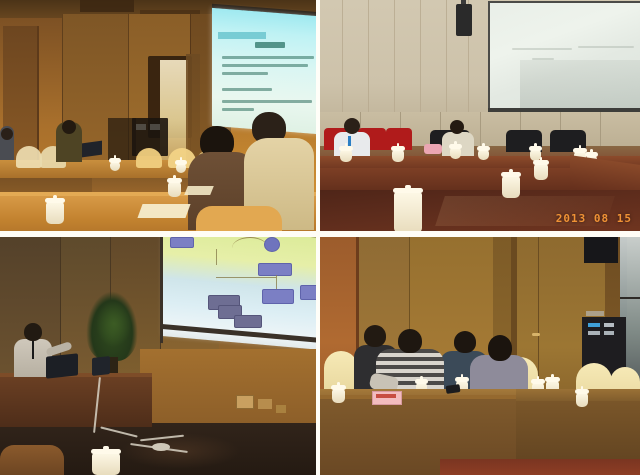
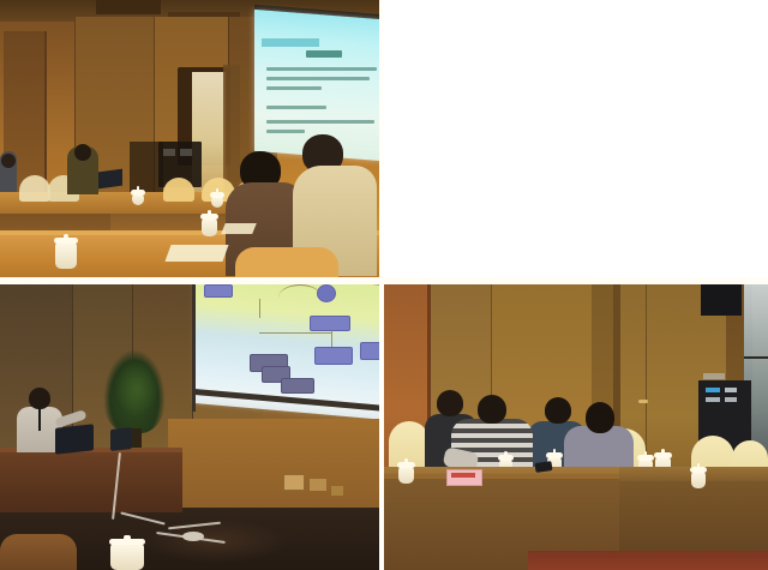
- 2013 08 15
